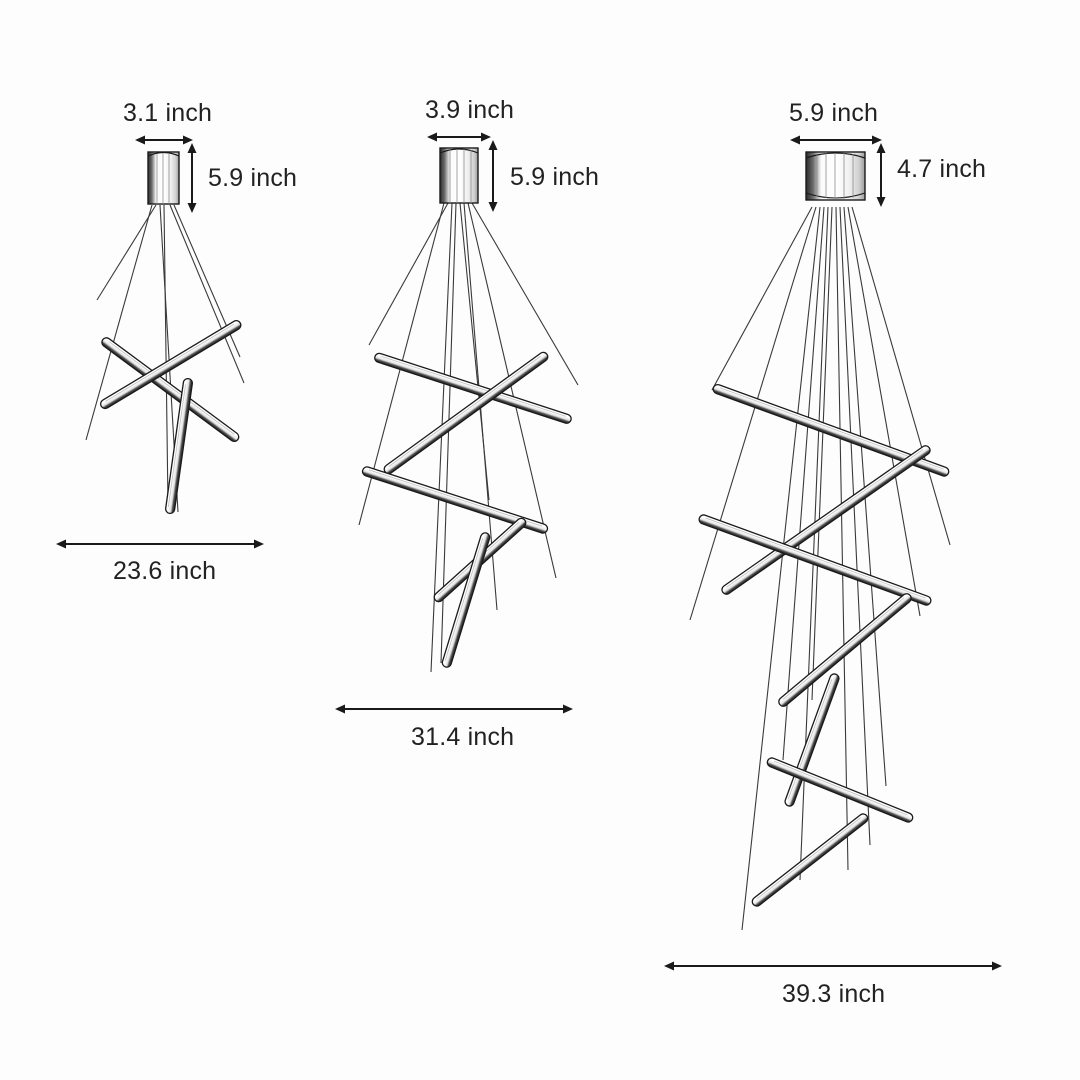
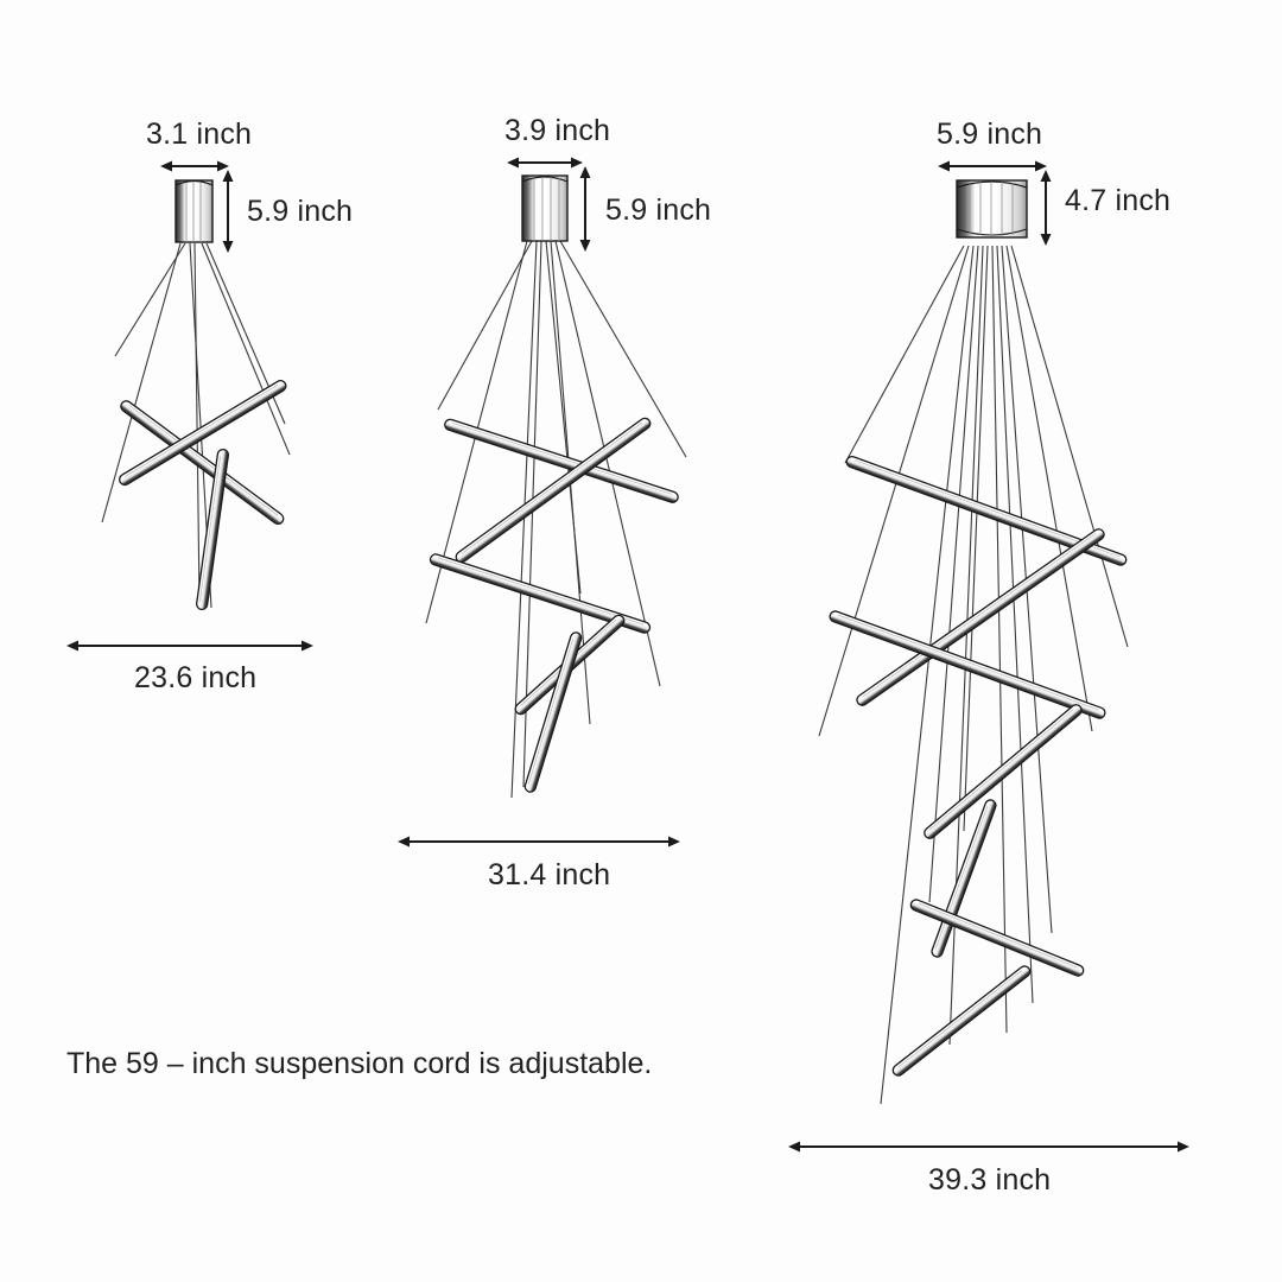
  3.1 inch
  5.9 inch
  23.6 inch
  3.9 inch
  5.9 inch
  31.4 inch
  5.9 inch
  4.7 inch
  39.3 inch
+ The 59 – inch suspension cord is adjustable.
